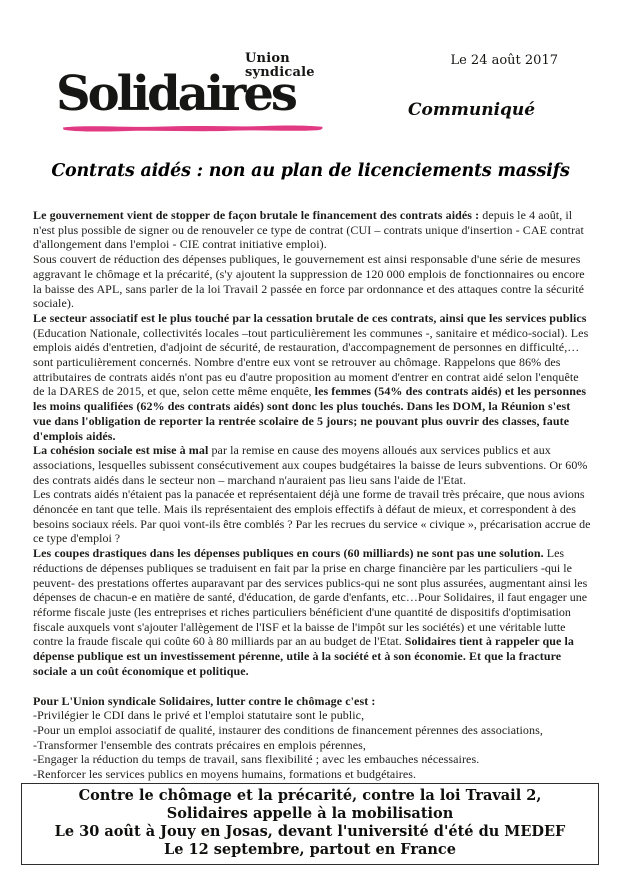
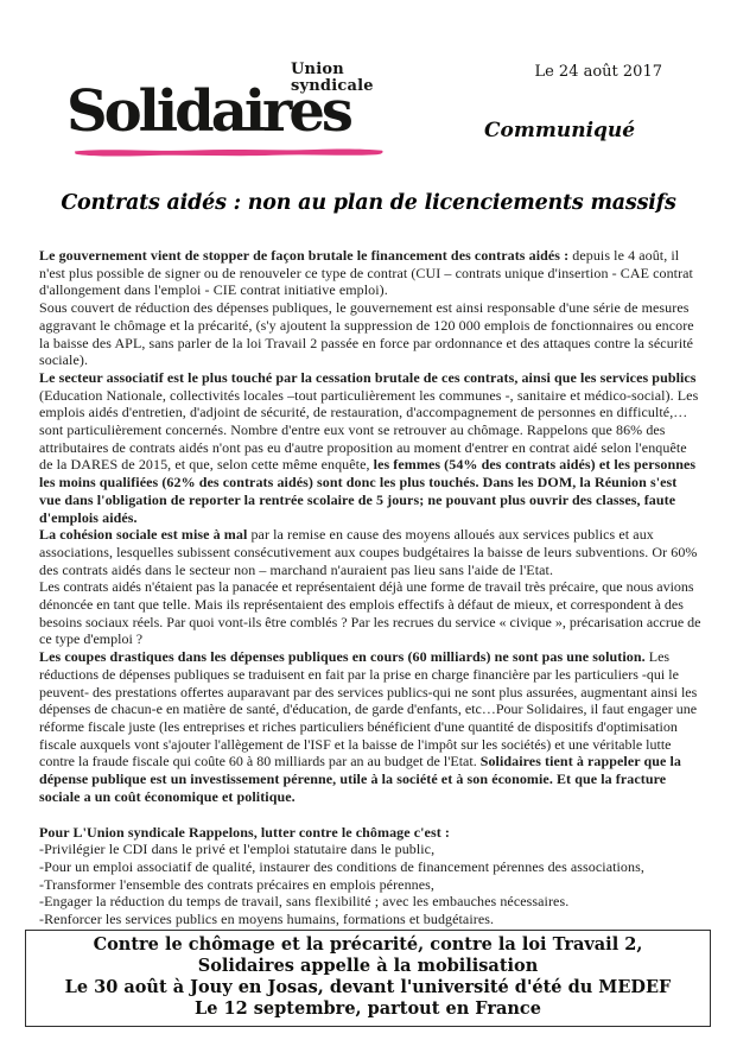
  Union
  syndicale
  Solidaires
  Le 24 août 2017
  Communiqué
  Contrats aidés : non au plan de licenciements massifs
  Le gouvernement vient de stopper de façon brutale le financement des contrats aidés : depuis le 4 août, il n'est plus possible de signer ou de renouveler ce type de contrat (CUI – contrats unique d'insertion - CAE contrat d'allongement dans l'emploi - CIE contrat initiative emploi).
  Sous couvert de réduction des dépenses publiques, le gouvernement est ainsi responsable d'une série de mesures aggravant le chômage et la précarité, (s'y ajoutent la suppression de 120 000 emplois de fonctionnaires ou encore la baisse des APL, sans parler de la loi Travail 2 passée en force par ordonnance et des attaques contre la sécurité sociale).
  Le secteur associatif est le plus touché par la cessation brutale de ces contrats, ainsi que les services publics (Education Nationale, collectivités locales –tout particulièrement les communes -, sanitaire et médico-social). Les emplois aidés d'entretien, d'adjoint de sécurité, de restauration, d'accompagnement de personnes en difficulté,…sont particulièrement concernés. Nombre d'entre eux vont se retrouver au chômage. Rappelons que 86% des attributaires de contrats aidés n'ont pas eu d'autre proposition au moment d'entrer en contrat aidé selon l'enquête de la DARES de 2015, et que, selon cette même enquête, les femmes (54% des contrats aidés) et les personnes les moins qualifiées (62% des contrats aidés) sont donc les plus touchés. Dans les DOM, la Réunion s'est vue dans l'obligation de reporter la rentrée scolaire de 5 jours; ne pouvant plus ouvrir des classes, faute d'emplois aidés.
  La cohésion sociale est mise à mal par la remise en cause des moyens alloués aux services publics et aux associations, lesquelles subissent consécutivement aux coupes budgétaires la baisse de leurs subventions. Or 60% des contrats aidés dans le secteur non – marchand n'auraient pas lieu sans l'aide de l'Etat.
  Les contrats aidés n'étaient pas la panacée et représentaient déjà une forme de travail très précaire, que nous avions dénoncée en tant que telle. Mais ils représentaient des emplois effectifs à défaut de mieux, et correspondent à des besoins sociaux réels. Par quoi vont-ils être comblés ? Par les recrues du service « civique », précarisation accrue de ce type d'emploi ?
  Les coupes drastiques dans les dépenses publiques en cours (60 milliards) ne sont pas une solution. Les réductions de dépenses publiques se traduisent en fait par la prise en charge financière par les particuliers -qui le peuvent- des prestations offertes auparavant par des services publics-qui ne sont plus assurées, augmentant ainsi les dépenses de chacun-e en matière de santé, d'éducation, de garde d'enfants, etc…Pour Solidaires, il faut engager une réforme fiscale juste (les entreprises et riches particuliers bénéficient d'une quantité de dispositifs d'optimisation fiscale auxquels vont s'ajouter l'allègement de l'ISF et la baisse de l'impôt sur les sociétés) et une véritable lutte contre la fraude fiscale qui coûte 60 à 80 milliards par an au budget de l'Etat. Solidaires tient à rappeler que la dépense publique est un investissement pérenne, utile à la société et à son économie. Et que la fracture sociale a un coût économique et politique.
- Pour L'Union syndicale Solidaires, lutter contre le chômage c'est :
+ Pour L'Union syndicale Rappelons, lutter contre le chômage c'est :
- -Privilégier le CDI dans le privé et l'emploi statutaire sont le public,
+ -Privilégier le CDI dans le privé et l'emploi statutaire dans le public,
  -Pour un emploi associatif de qualité, instaurer des conditions de financement pérennes des associations,
  -Transformer l'ensemble des contrats précaires en emplois pérennes,
  -Engager la réduction du temps de travail, sans flexibilité ; avec les embauches nécessaires.
  -Renforcer les services publics en moyens humains, formations et budgétaires.
  Contre le chômage et la précarité, contre la loi Travail 2,
  Solidaires appelle à la mobilisation
  Le 30 août à Jouy en Josas, devant l'université d'été du MEDEF
  Le 12 septembre, partout en France
